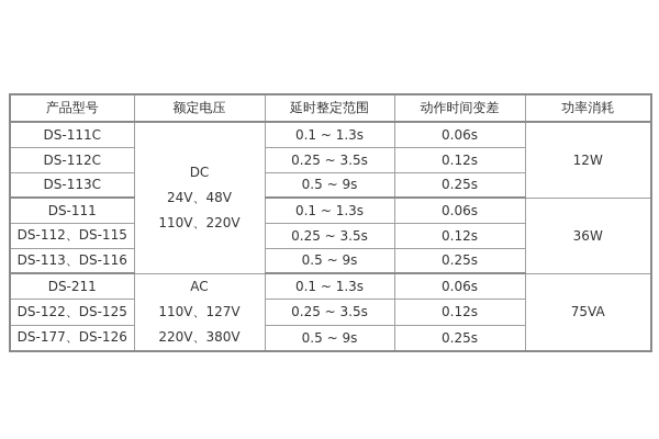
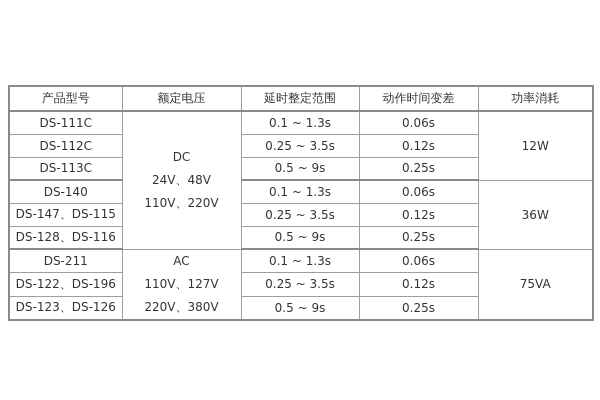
  产品型号	额定电压	延时整定范围	动作时间变差	功率消耗
  DS-111C	DC 24V、48V 110V、220V	0.1 ~ 1.3s	0.06s	12W
  DS-112C	0.25 ~ 3.5s	0.12s
  DS-113C	0.5 ~ 9s	0.25s
- DS-111	0.1 ~ 1.3s	0.06s	36W
+ DS-140	0.1 ~ 1.3s	0.06s	36W
- DS-112、DS-115	0.25 ~ 3.5s	0.12s
+ DS-147、DS-115	0.25 ~ 3.5s	0.12s
- DS-113、DS-116	0.5 ~ 9s	0.25s
+ DS-128、DS-116	0.5 ~ 9s	0.25s
  DS-211	AC 110V、127V 220V、380V	0.1 ~ 1.3s	0.06s	75VA
- DS-122、DS-125	0.25 ~ 3.5s	0.12s
+ DS-122、DS-196	0.25 ~ 3.5s	0.12s
- DS-177、DS-126	0.5 ~ 9s	0.25s
+ DS-123、DS-126	0.5 ~ 9s	0.25s
